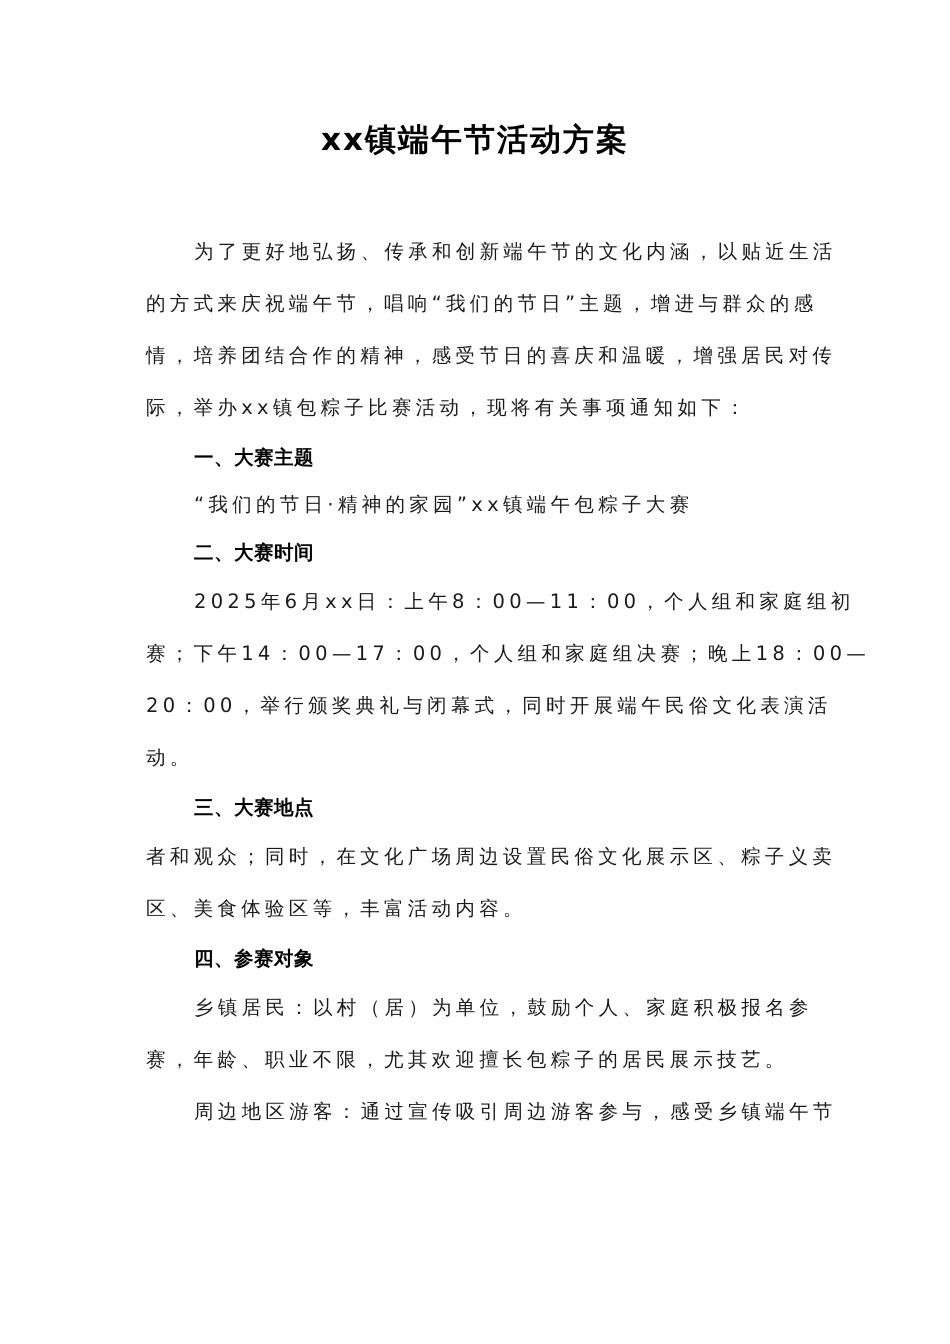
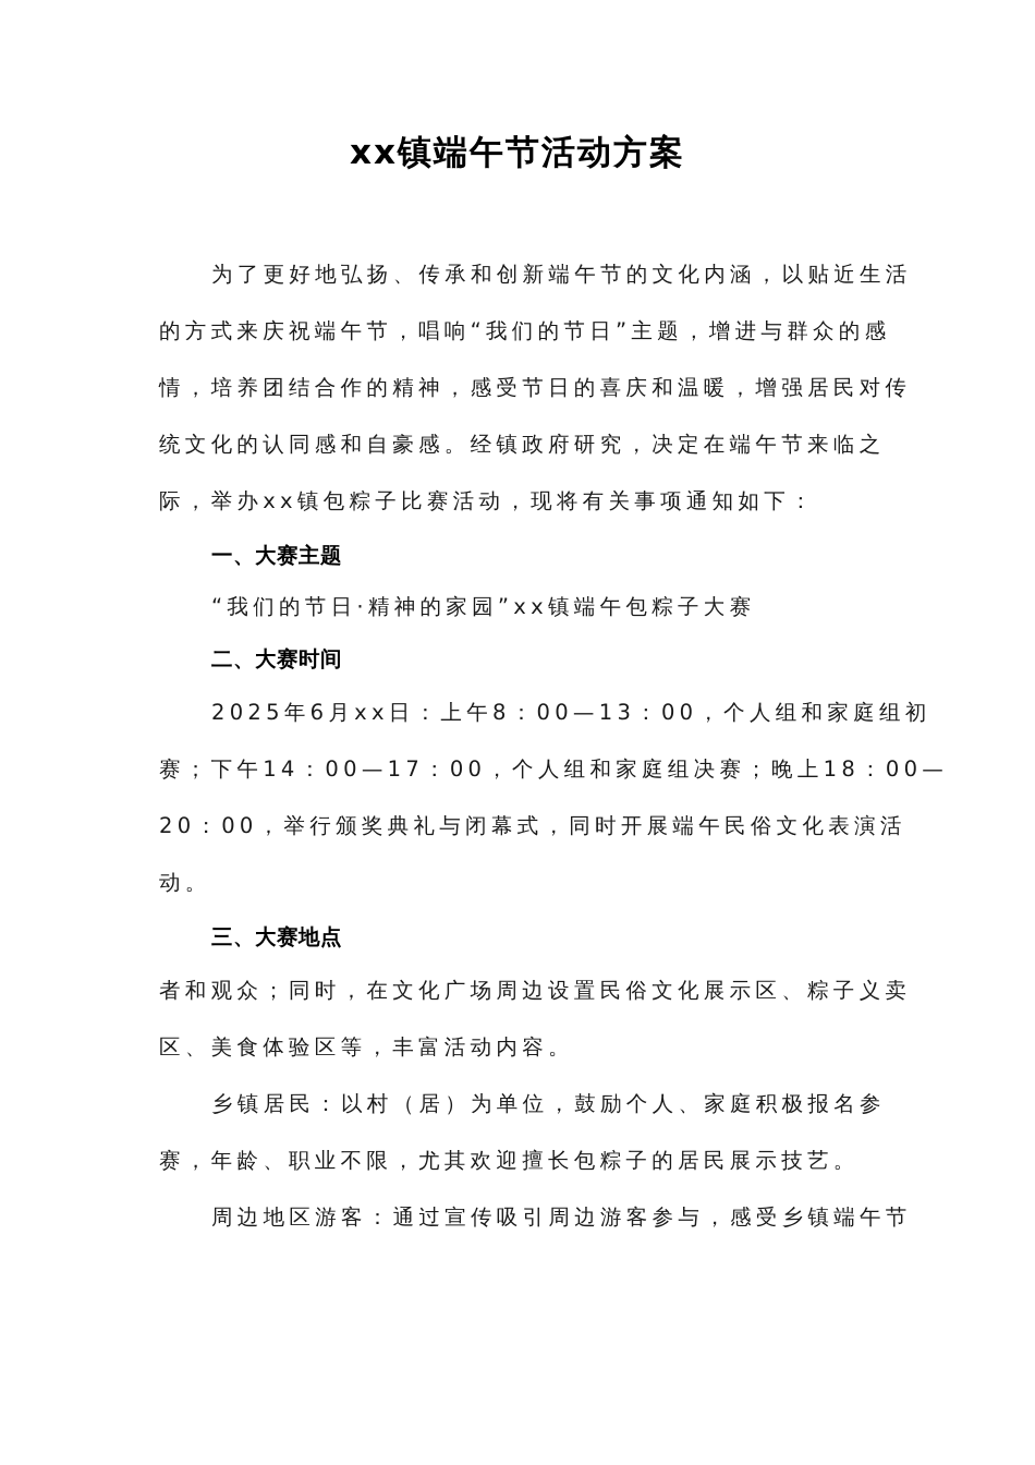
  xx镇端午节活动方案
  为了更好地弘扬、传承和创新端午节的文化内涵，以贴近生活
  的方式来庆祝端午节，唱响“我们的节日”主题，增进与群众的感
  情，培养团结合作的精神，感受节日的喜庆和温暖，增强居民对传
+ 统文化的认同感和自豪感。经镇政府研究，决定在端午节来临之
  际，举办xx镇包粽子比赛活动，现将有关事项通知如下：
  一、大赛主题
  “我们的节日·精神的家园”xx镇端午包粽子大赛
  二、大赛时间
- 2025年6月xx日：上午8：00—11：00，个人组和家庭组初
+ 2025年6月xx日：上午8：00—13：00，个人组和家庭组初
  赛；下午14：00—17：00，个人组和家庭组决赛；晚上18：00—
  20：00，举行颁奖典礼与闭幕式，同时开展端午民俗文化表演活
  动。
  三、大赛地点
  者和观众；同时，在文化广场周边设置民俗文化展示区、粽子义卖
  区、美食体验区等，丰富活动内容。
- 四、参赛对象
  乡镇居民：以村（居）为单位，鼓励个人、家庭积极报名参
  赛，年龄、职业不限，尤其欢迎擅长包粽子的居民展示技艺。
  周边地区游客：通过宣传吸引周边游客参与，感受乡镇端午节
